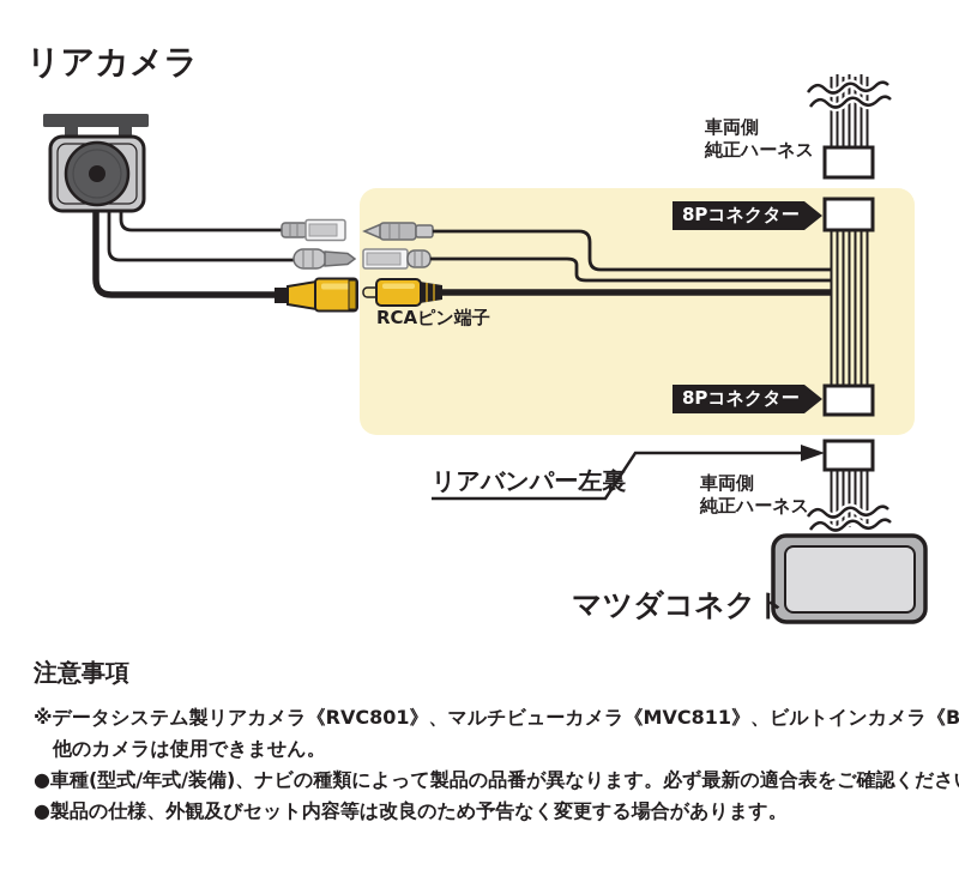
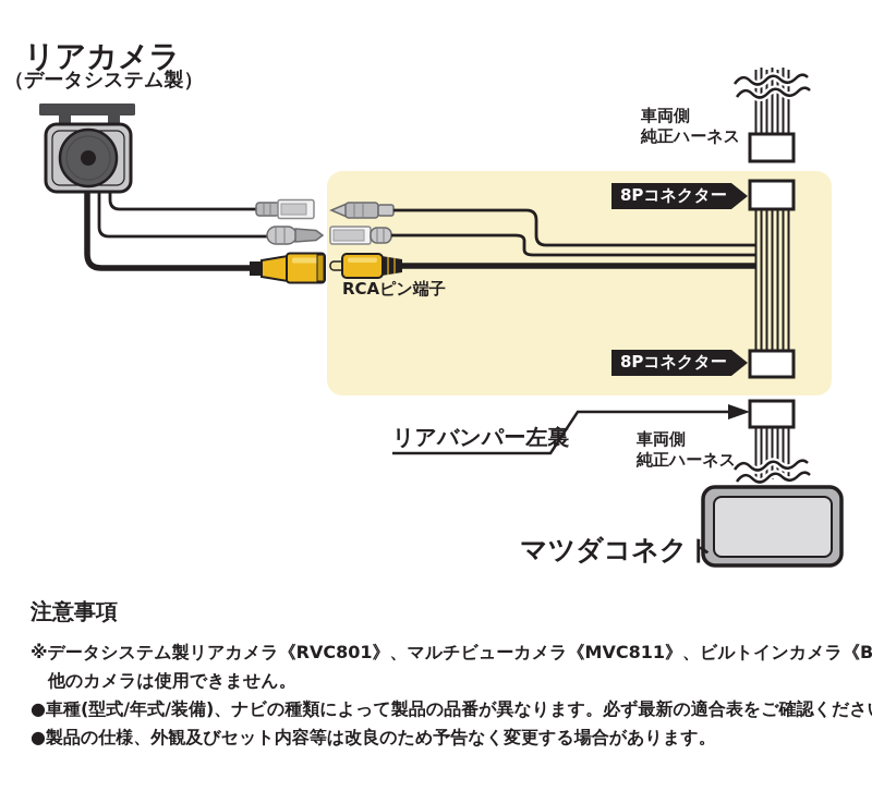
  リアカメラ
+ （データシステム製）
  車両側
  純正ハーネス
  8Pコネクター
  8Pコネクター
  RCAピン端子
  リアバンパー左裏
  車両側
  純正ハーネス
  マツダコネクト
  注意事項
  ※データシステム製リアカメラ《RVC801》、マルチビューカメラ《MVC811》、ビルトインカメラ《B
  他のカメラは使用できません。
  ●車種(型式/年式/装備)、ナビの種類によって製品の品番が異なります。必ず最新の適合表をご確認くださ
  ●製品の仕様、外観及びセット内容等は改良のため予告なく変更する場合があります。
